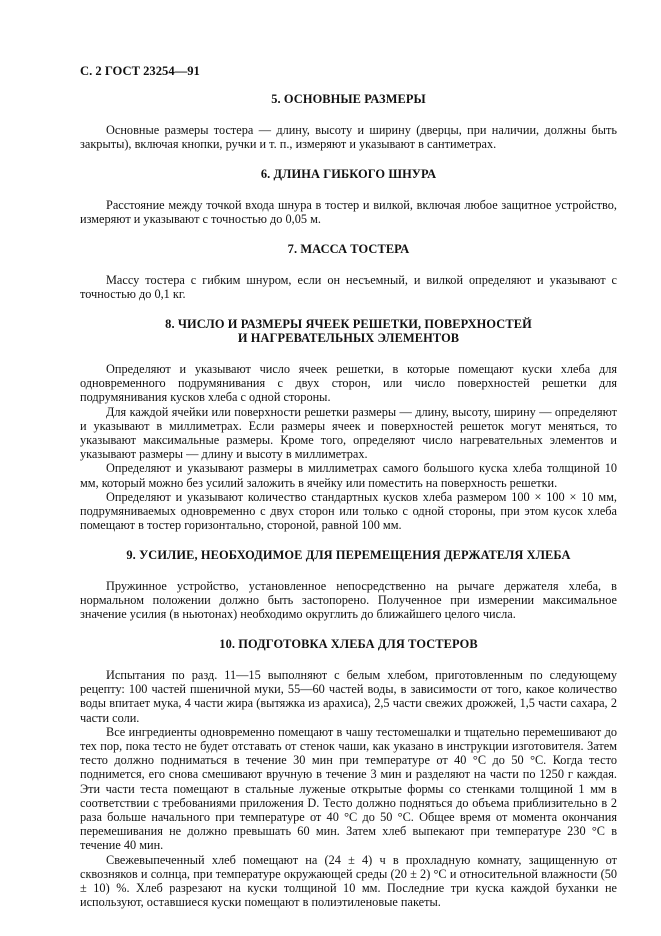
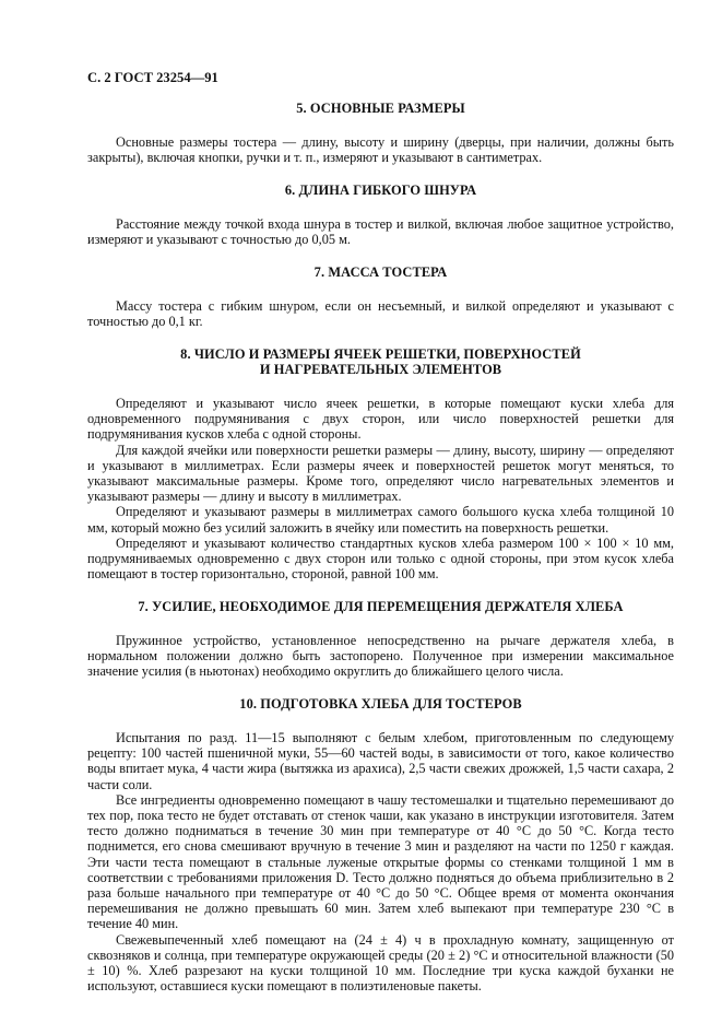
  С. 2 ГОСТ 23254—91
  5. ОСНОВНЫЕ РАЗМЕРЫ
  Основные размеры тостера — длину, высоту и ширину (дверцы, при наличии, должны быть закрыты), включая кнопки, ручки и т. п., измеряют и указывают в сантиметрах.
  6. ДЛИНА ГИБКОГО ШНУРА
  Расстояние между точкой входа шнура в тостер и вилкой, включая любое защитное устройство, измеряют и указывают с точностью до 0,05 м.
  7. МАССА ТОСТЕРА
  Массу тостера с гибким шнуром, если он несъемный, и вилкой определяют и указывают с точностью до 0,1 кг.
  8. ЧИСЛО И РАЗМЕРЫ ЯЧЕЕК РЕШЕТКИ, ПОВЕРХНОСТЕЙ
  И НАГРЕВАТЕЛЬНЫХ ЭЛЕМЕНТОВ
  Определяют и указывают число ячеек решетки, в которые помещают куски хлеба для одновременного подрумянивания с двух сторон, или число поверхностей решетки для подрумянивания кусков хлеба с одной стороны.
  Для каждой ячейки или поверхности решетки размеры — длину, высоту, ширину — определяют и указывают в миллиметрах. Если размеры ячеек и поверхностей решеток могут меняться, то указывают максимальные размеры. Кроме того, определяют число нагревательных элементов и указывают размеры — длину и высоту в миллиметрах.
  Определяют и указывают размеры в миллиметрах самого большого куска хлеба толщиной 10 мм, который можно без усилий заложить в ячейку или поместить на поверхность решетки.
  Определяют и указывают количество стандартных кусков хлеба размером 100 × 100 × 10 мм, подрумяниваемых одновременно с двух сторон или только с одной стороны, при этом кусок хлеба помещают в тостер горизонтально, стороной, равной 100 мм.
- 9. УСИЛИЕ, НЕОБХОДИМОЕ ДЛЯ ПЕРЕМЕЩЕНИЯ ДЕРЖАТЕЛЯ ХЛЕБА
+ 7. УСИЛИЕ, НЕОБХОДИМОЕ ДЛЯ ПЕРЕМЕЩЕНИЯ ДЕРЖАТЕЛЯ ХЛЕБА
  Пружинное устройство, установленное непосредственно на рычаге держателя хлеба, в нормальном положении должно быть застопорено. Полученное при измерении максимальное значение усилия (в ньютонах) необходимо округлить до ближайшего целого числа.
  10. ПОДГОТОВКА ХЛЕБА ДЛЯ ТОСТЕРОВ
  Испытания по разд. 11—15 выполняют с белым хлебом, приготовленным по следующему рецепту: 100 частей пшеничной муки, 55—60 частей воды, в зависимости от того, какое количество воды впитает мука, 4 части жира (вытяжка из арахиса), 2,5 части свежих дрожжей, 1,5 части сахара, 2 части соли.
  Все ингредиенты одновременно помещают в чашу тестомешалки и тщательно перемешивают до тех пор, пока тесто не будет отставать от стенок чаши, как указано в инструкции изготовителя. Затем тесто должно подниматься в течение 30 мин при температуре от 40 °С до 50 °С. Когда тесто поднимется, его снова смешивают вручную в течение 3 мин и разделяют на части по 1250 г каждая. Эти части теста помещают в стальные луженые открытые формы со стенками толщиной 1 мм в соответствии с требованиями приложения D. Тесто должно подняться до объема приблизительно в 2 раза больше начального при температуре от 40 °С до 50 °С. Общее время от момента окончания перемешивания не должно превышать 60 мин. Затем хлеб выпекают при температуре 230 °С в течение 40 мин.
  Свежевыпеченный хлеб помещают на (24 ± 4) ч в прохладную комнату, защищенную от сквозняков и солнца, при температуре окружающей среды (20 ± 2) °С и относительной влажности (50 ± 10) %. Хлеб разрезают на куски толщиной 10 мм. Последние три куска каждой буханки не используют, оставшиеся куски помещают в полиэтиленовые пакеты.
